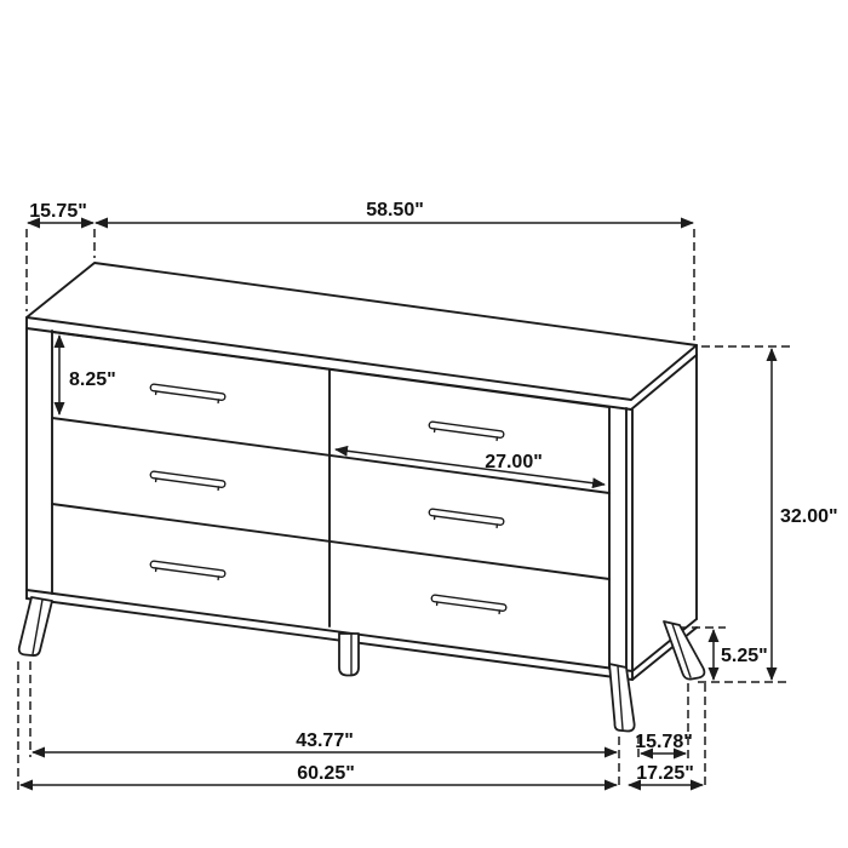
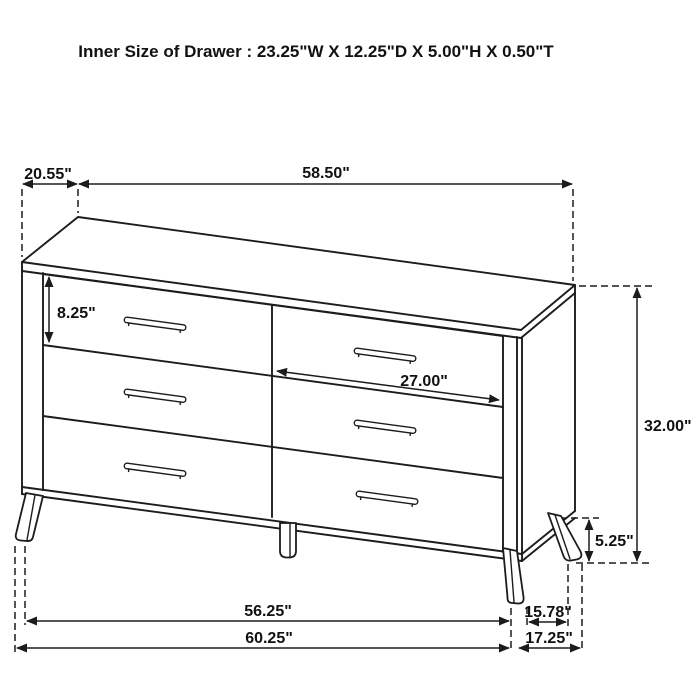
+ Inner Size of Drawer : 23.25"W X 12.25"D X 5.00"H X 0.50"T
- 15.75"
+ 20.55"
  58.50"
  8.25"
  27.00"
  32.00"
  5.25"
- 43.77"
+ 56.25"
  60.25"
  15.78"
  17.25"
